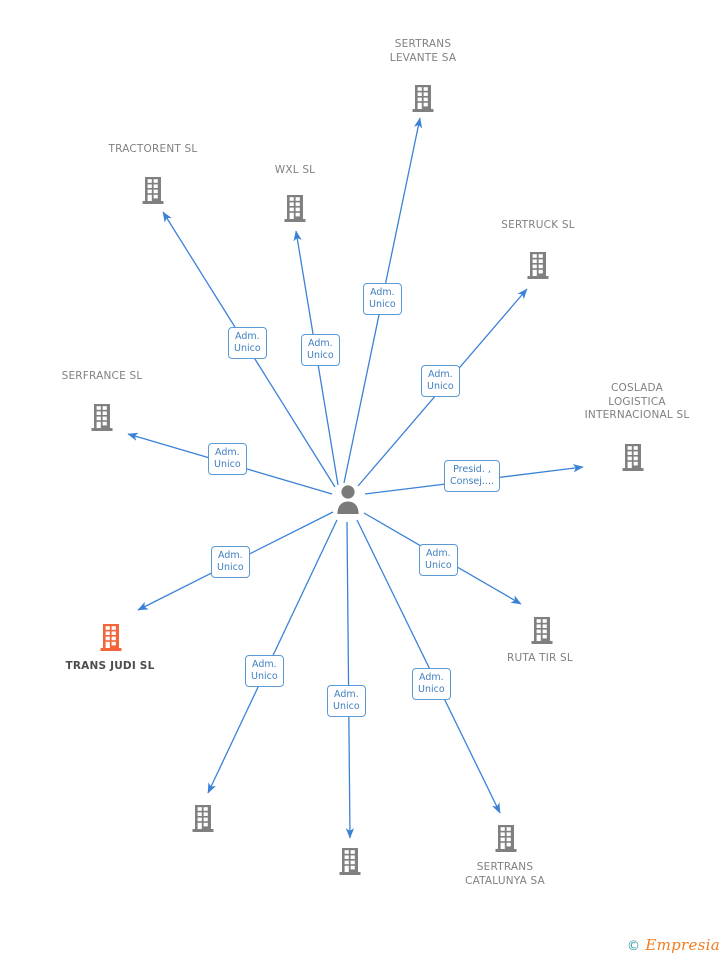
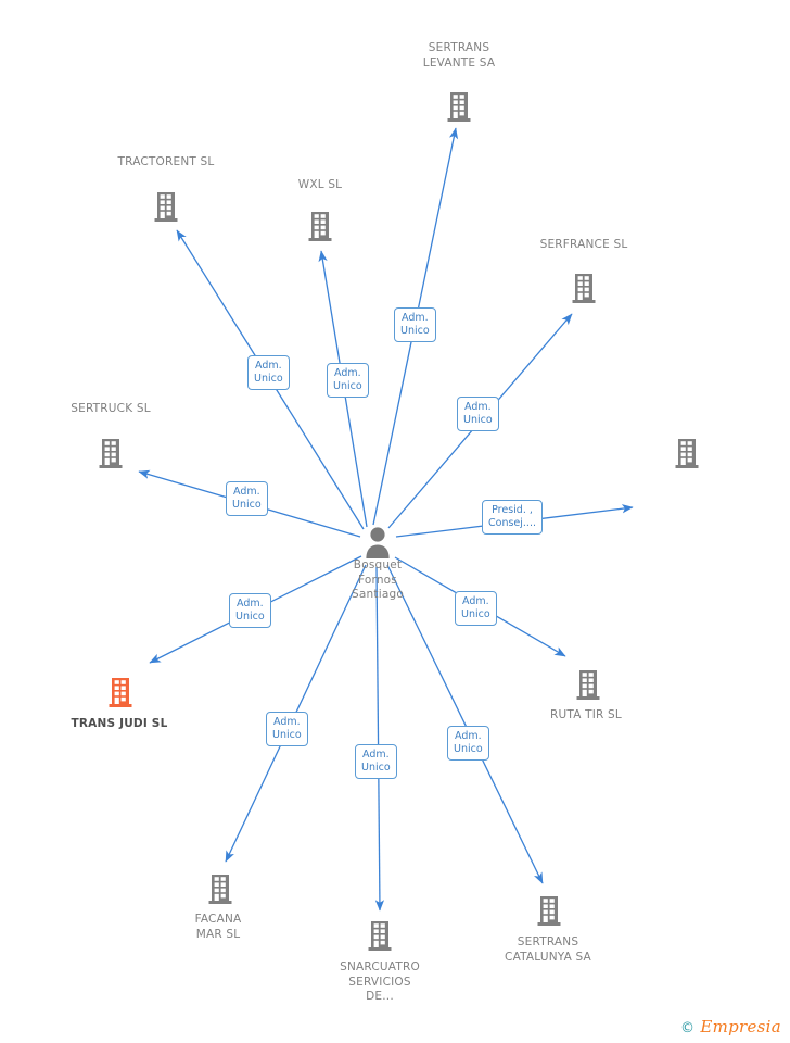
  SERTRANS
  LEVANTE SA
  TRACTORENT SL
  WXL SL
- SERTRUCK SL
+ SERFRANCE SL
- COSLADA
- LOGISTICA
- INTERNACIONAL SL
- SERFRANCE SL
+ SERTRUCK SL
  TRANS JUDI SL
  RUTA TIR SL
+ FACANA
+ MAR SL
+ SNARCUATRO
+ SERVICIOS
+ DE...
  SERTRANS
  CATALUNYA SA
  Adm.
  Unico
  Adm.
  Unico
  Adm.
  Unico
  Adm.
  Unico
  Presid. ,
  Consej....
  Adm.
  Unico
  Adm.
  Unico
  Adm.
  Unico
  Adm.
  Unico
  Adm.
  Unico
  Adm.
  Unico
+ Bosquet
+ Fornos
+ Santiago
  © Empresia
